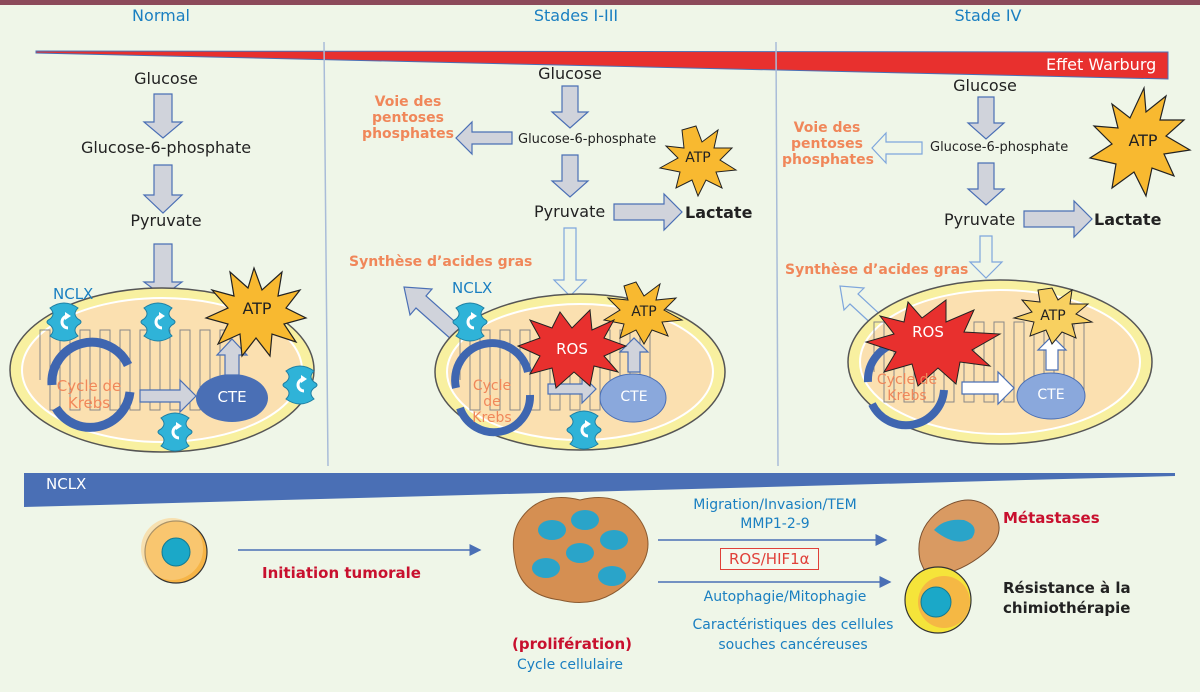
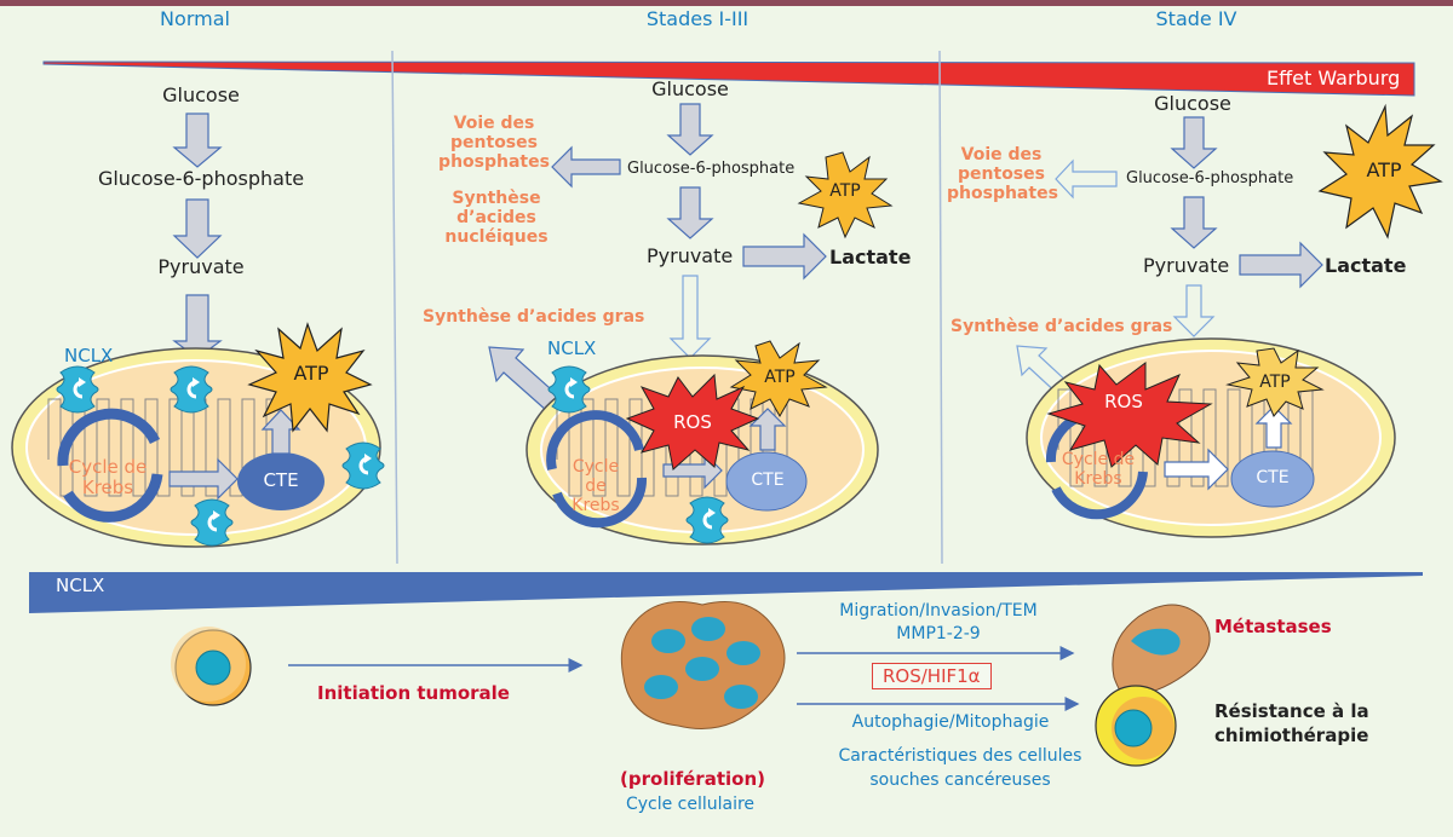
  Normal
  Stades I-III
  Stade IV
  Effet Warburg
  Glucose
  Glucose-6-phosphate
  Pyruvate
  NCLX
  ATP
  Cycle de Krebs
  CTE
  Glucose
  Glucose-6-phosphate
  Pyruvate
  Lactate
  Voie des pentoses phosphates
+ Synthèse d’acides nucléiques
  Synthèse d’acides gras
  NCLX
  ATP
  ATP
  ROS
  Cycle de Krebs
  CTE
  Glucose
  Glucose-6-phosphate
  Pyruvate
  Lactate
  Voie des pentoses phosphates
  Synthèse d’acides gras
  ATP
  ATP
  ROS
  Cycle de Krebs
  CTE
  NCLX
  Initiation tumorale
  (prolifération)
  Cycle cellulaire
  Migration/Invasion/TEM
  MMP1-2-9
  ROS/HIF1α
  Autophagie/Mitophagie
  Caractéristiques des cellules
  souches cancéreuses
  Métastases
  Résistance à la
  chimiothérapie
